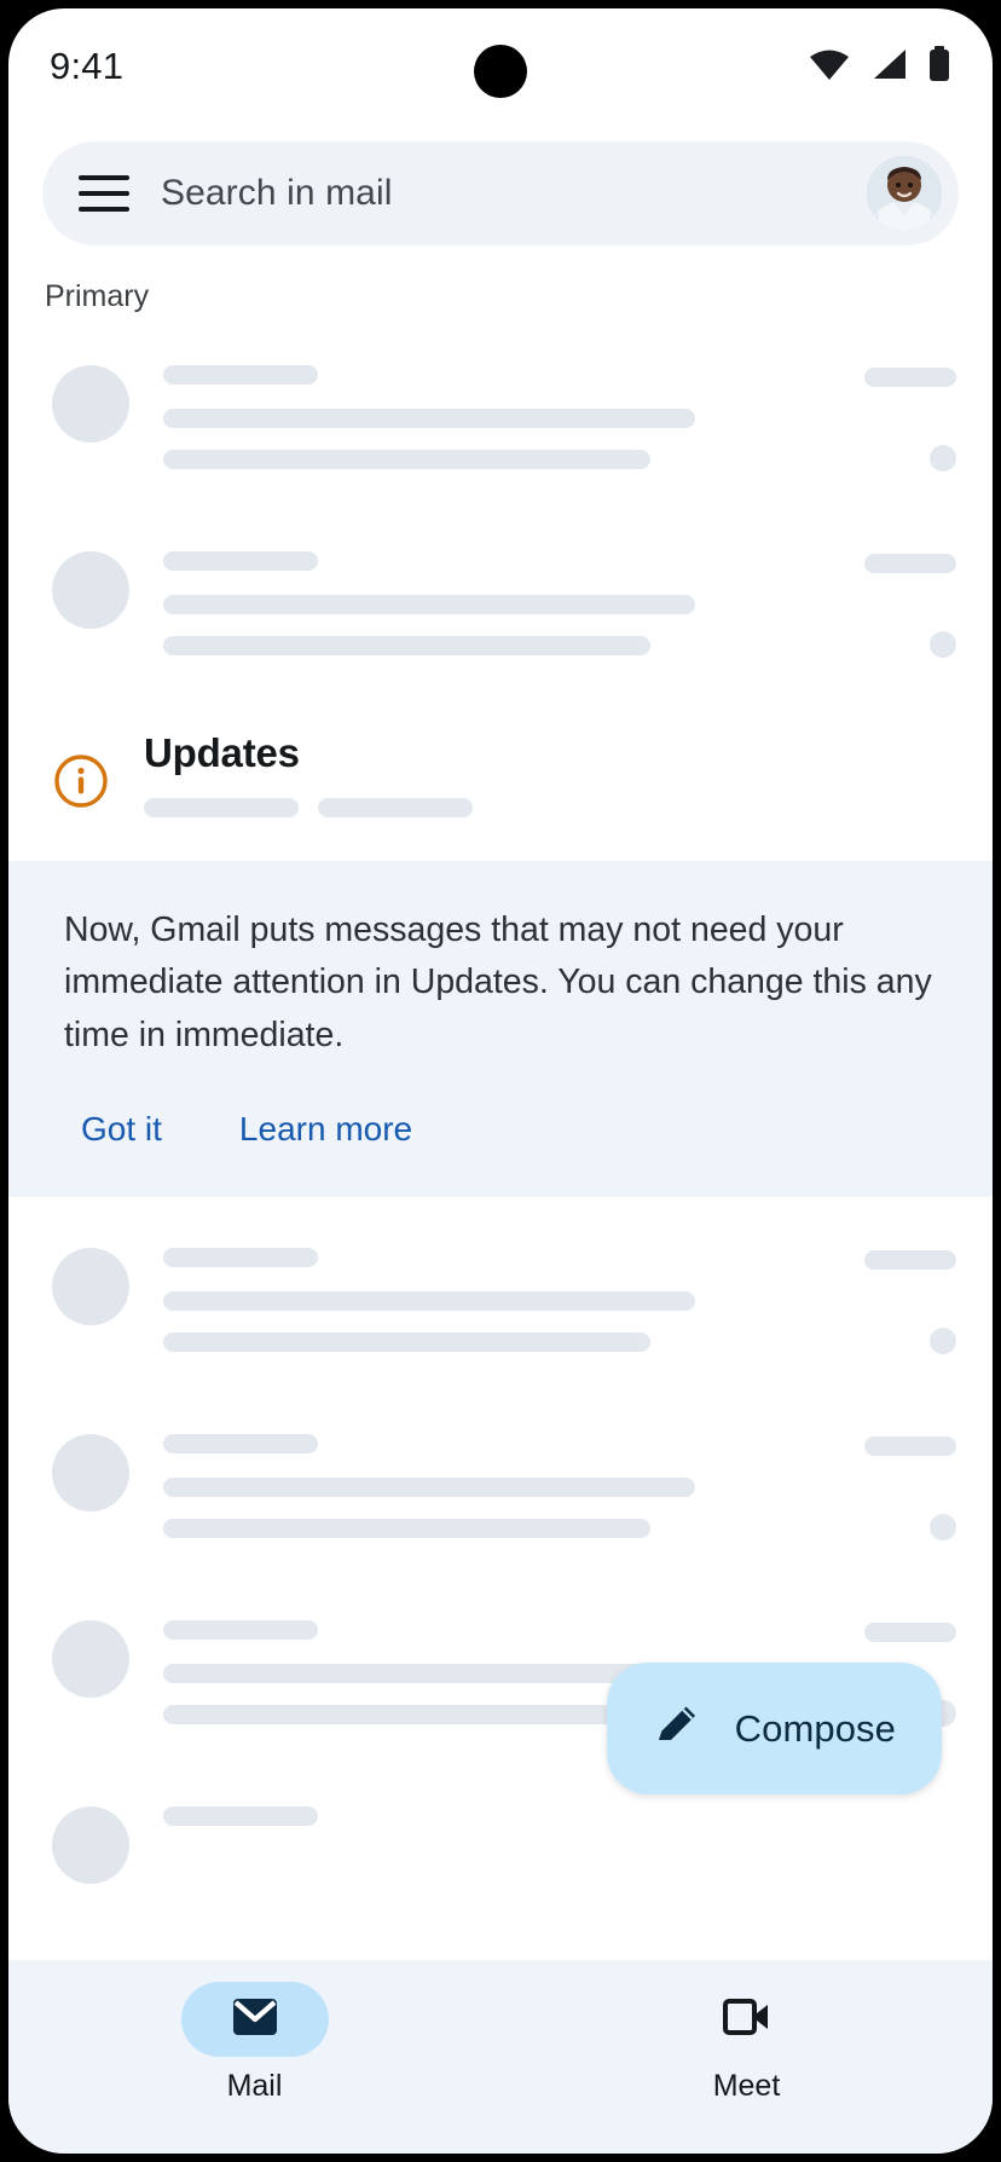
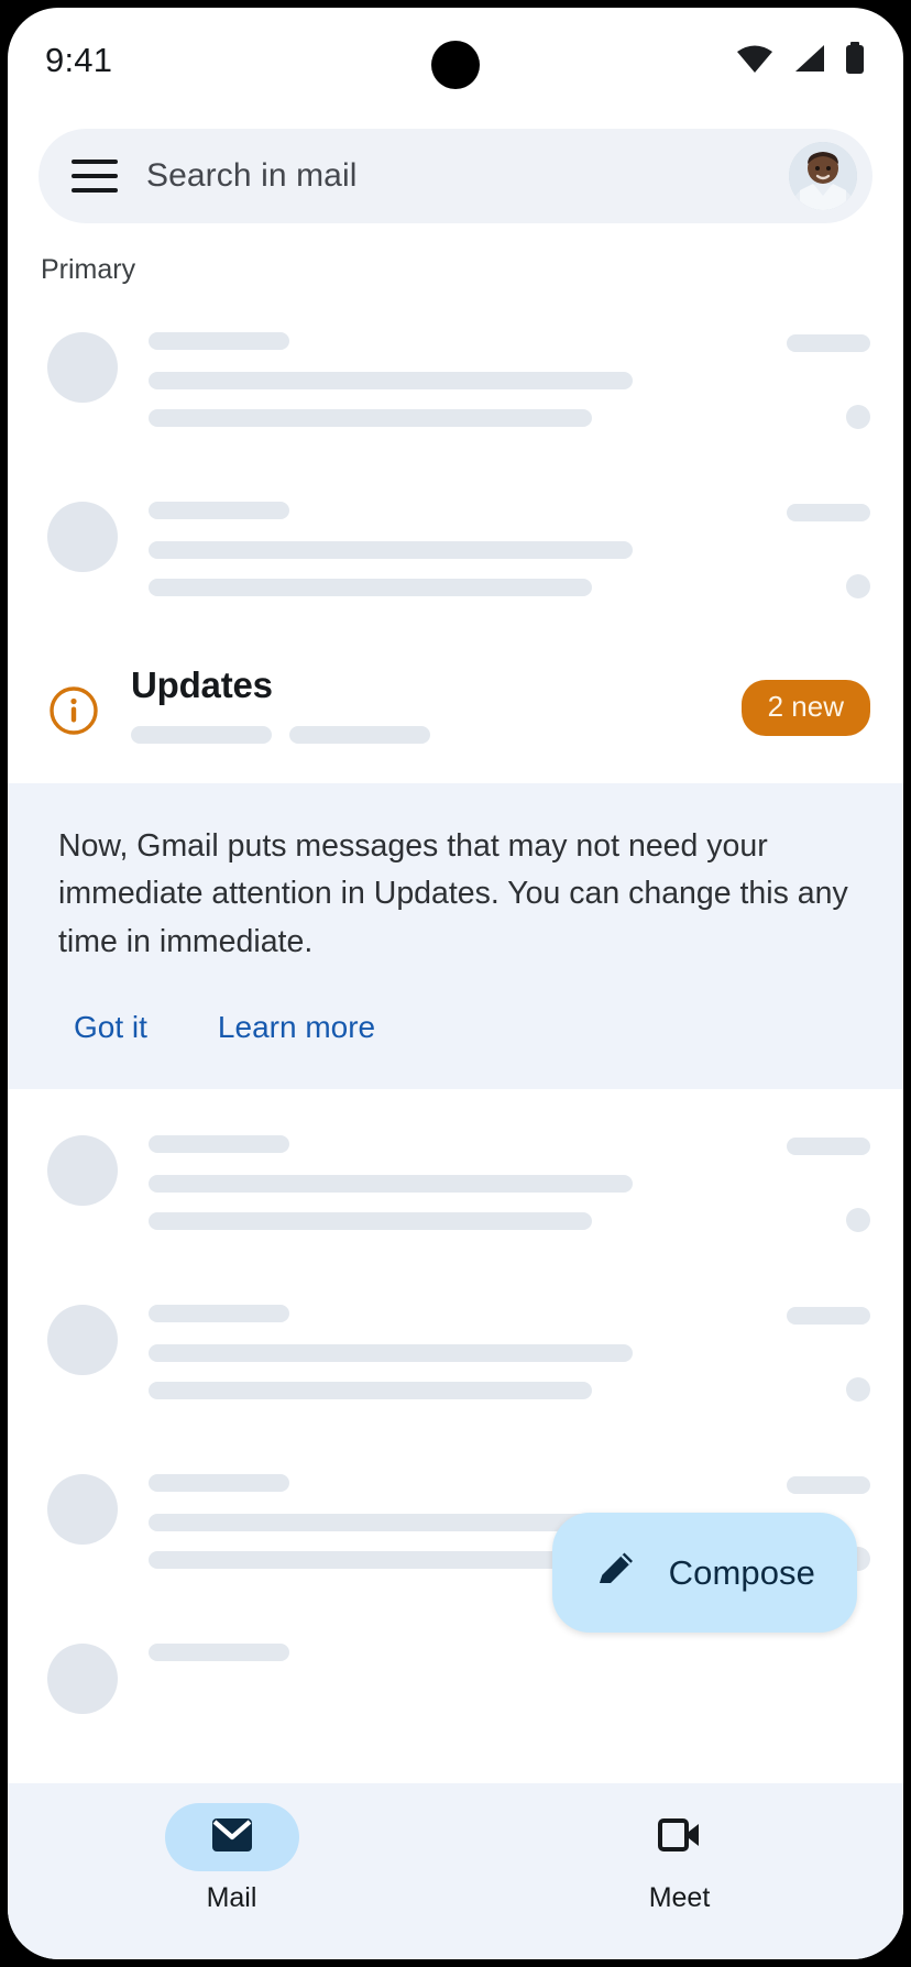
  9:41
  Search in mail
  Primary
  Updates
+ 2 new
  Now, Gmail puts messages that may not need your immediate attention in Updates. You can change this any time in immediate.
  Got it
  Learn more
  Compose
  Mail
  Meet
